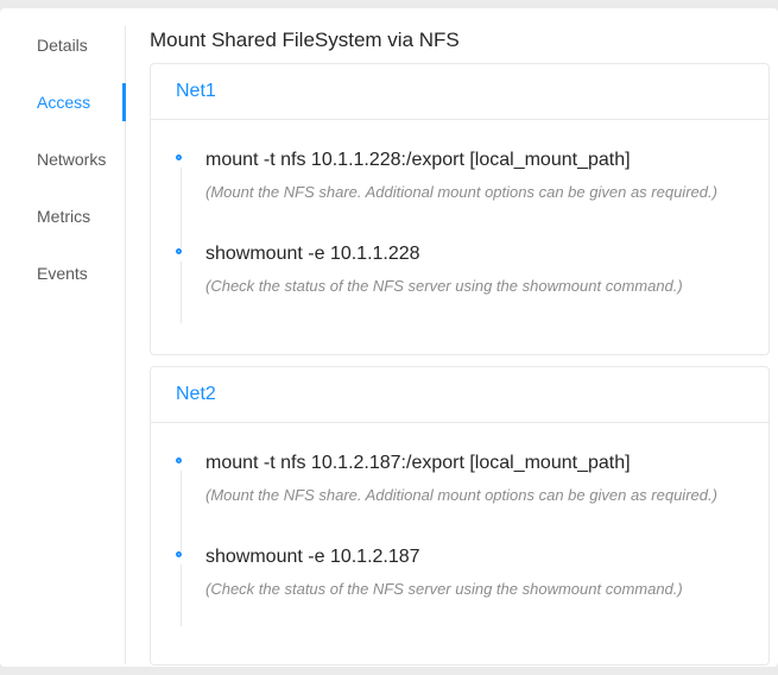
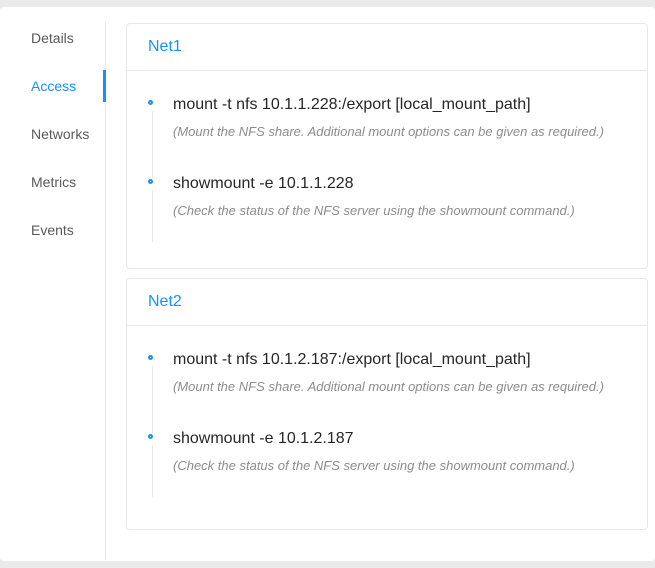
  Details
  Access
  Networks
  Metrics
  Events
- Mount Shared FileSystem via NFS
  Net1
  mount -t nfs 10.1.1.228:/export [local_mount_path]
  (Mount the NFS share. Additional mount options can be given as required.)
  showmount -e 10.1.1.228
  (Check the status of the NFS server using the showmount command.)
  Net2
  mount -t nfs 10.1.2.187:/export [local_mount_path]
  (Mount the NFS share. Additional mount options can be given as required.)
  showmount -e 10.1.2.187
  (Check the status of the NFS server using the showmount command.)
